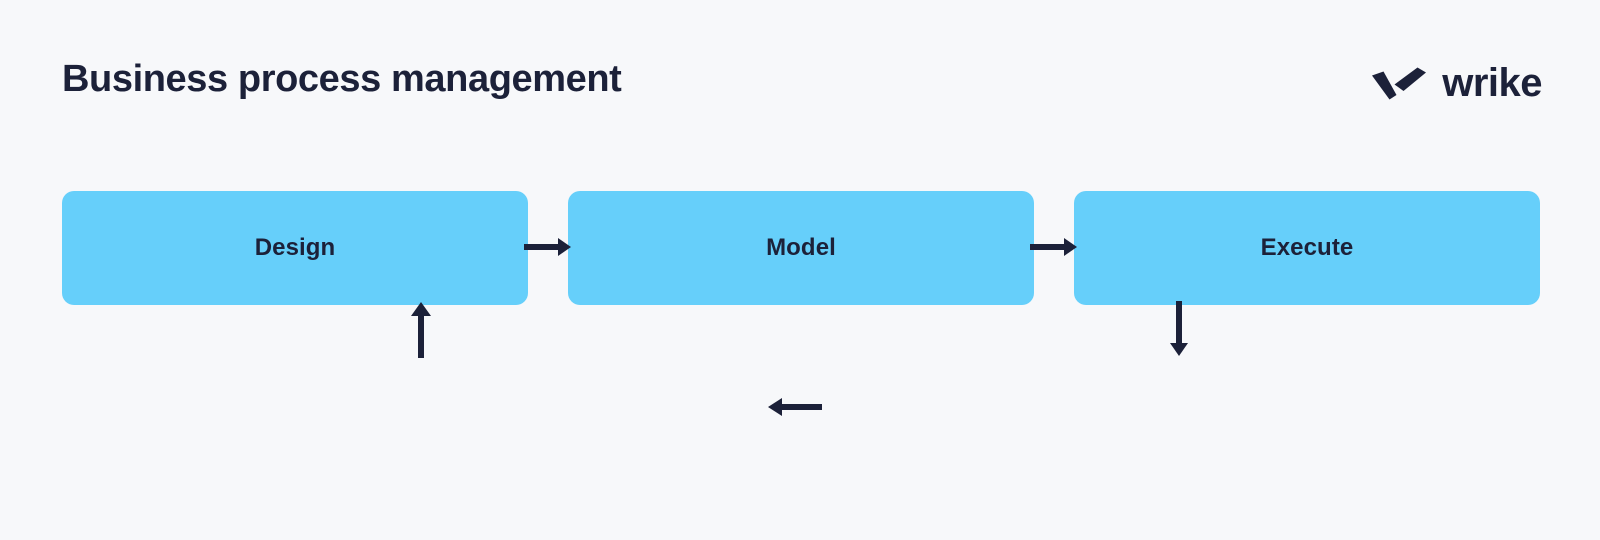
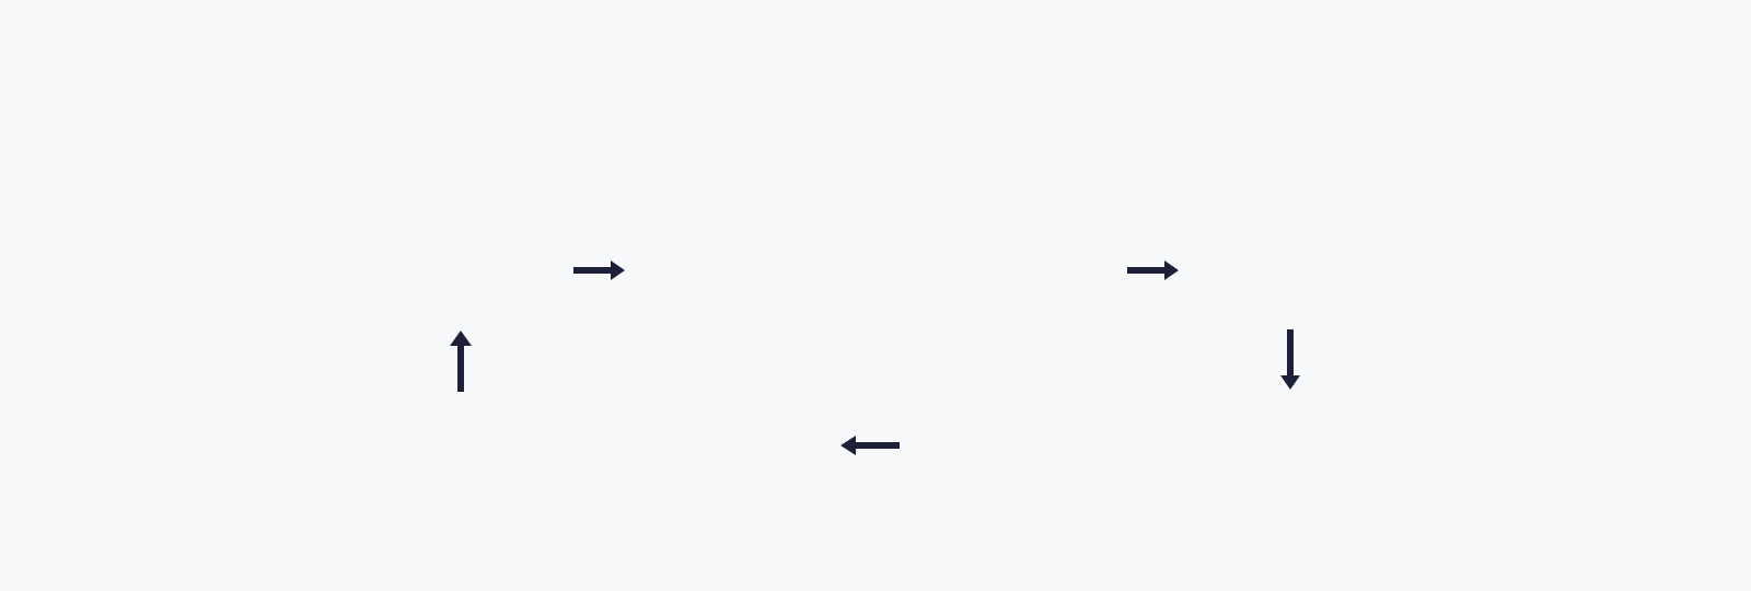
- Business process management
- wrike
- Design
- Model
- Execute
